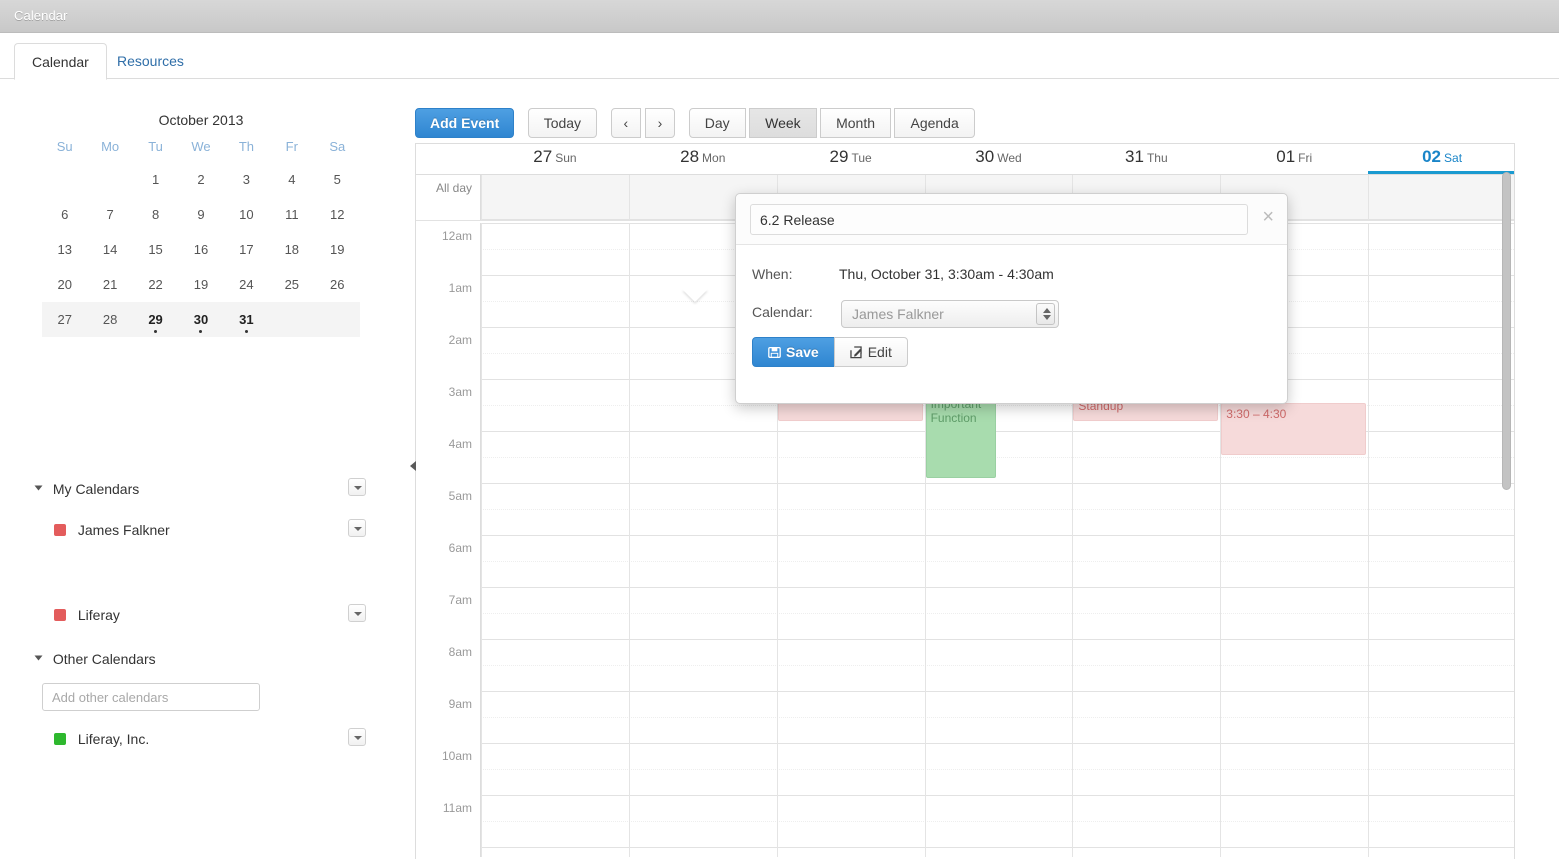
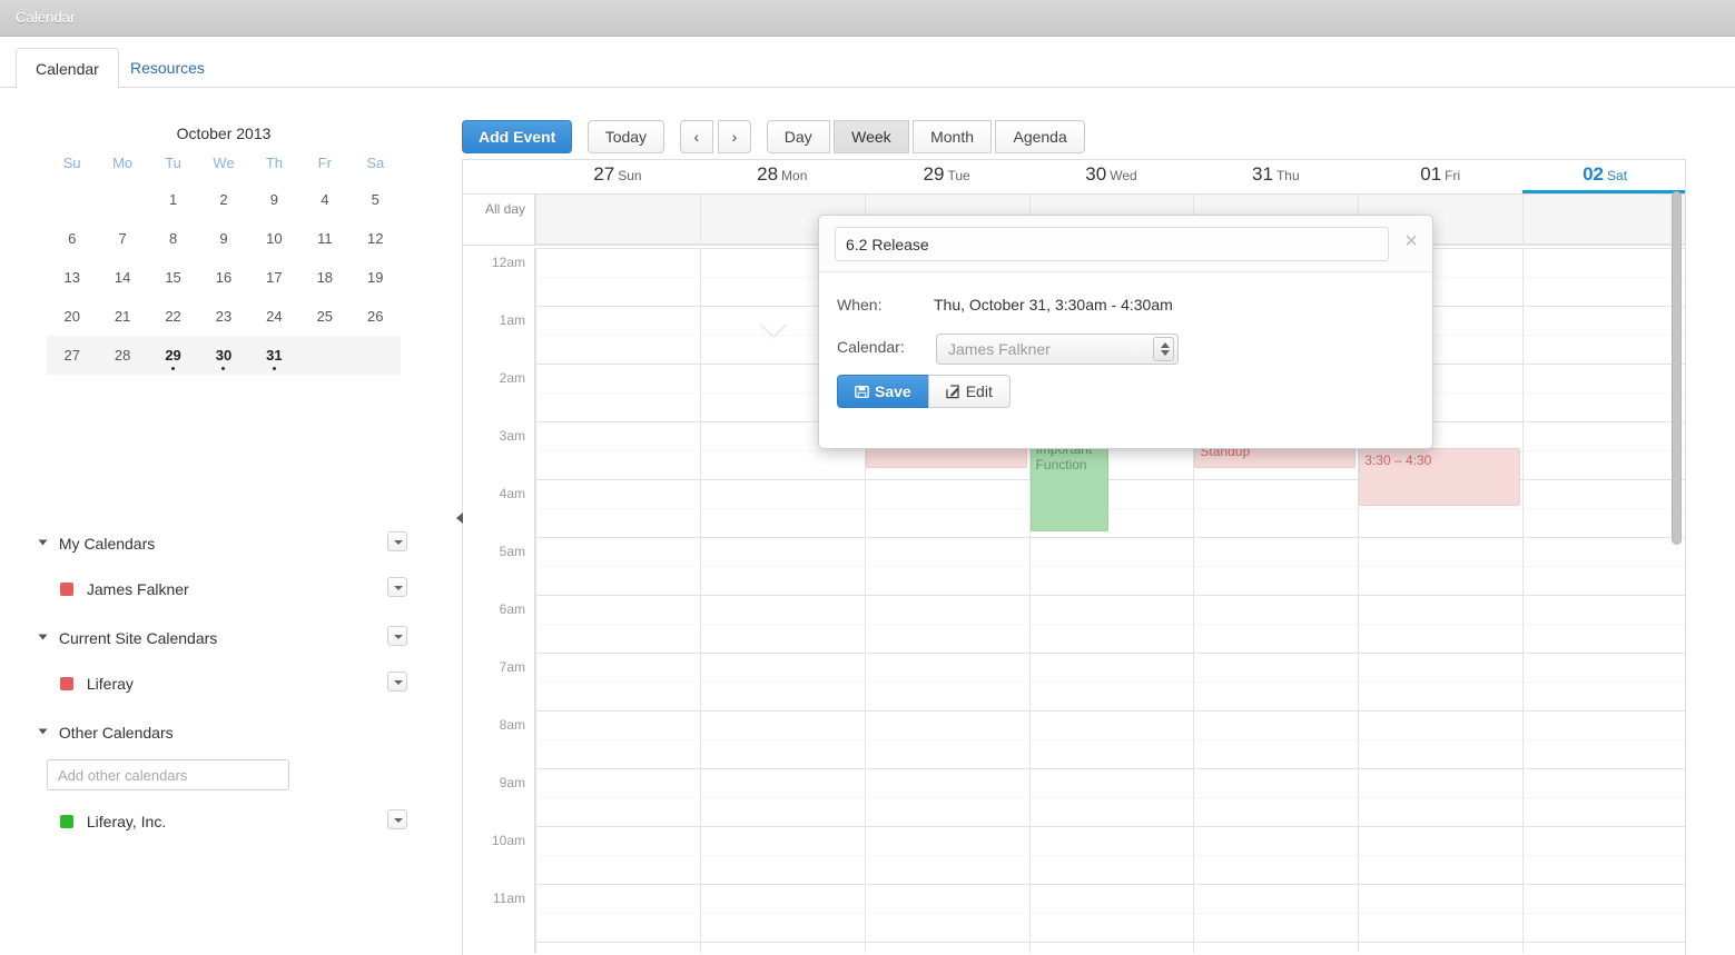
  Calendar
  Calendar
  Resources
  October 2013
  Su	Mo	Tu	We	Th	Fr	Sa
- 		1	2	3	4	5
+ 		1	2	9	4	5
  6	7	8	9	10	11	12
  13	14	15	16	17	18	19
- 20	21	22	19	24	25	26
+ 20	21	22	23	24	25	26
  27	28	29	30	31
  My Calendars
  James Falkner
+ Current Site Calendars
  Liferay
  Other Calendars
  Add other calendars
  Liferay, Inc.
  Add Event Today ‹ › Day Week Month Agenda
  27 Sun
  28 Mon
  29 Tue
  30 Wed
  31 Thu
  01 Fri
  02 Sat
  All day
  12am
  1am
  2am
  3am
  4am
  5am
  6am
  7am
  8am
  9am
  10am
  11am
  Important Function
  Standup
  3:30 – 4:30
  6.2 Release
  ×
  When:
  Thu, October 31, 3:30am - 4:30am
  Calendar:
  James Falkner
  Save Edit
